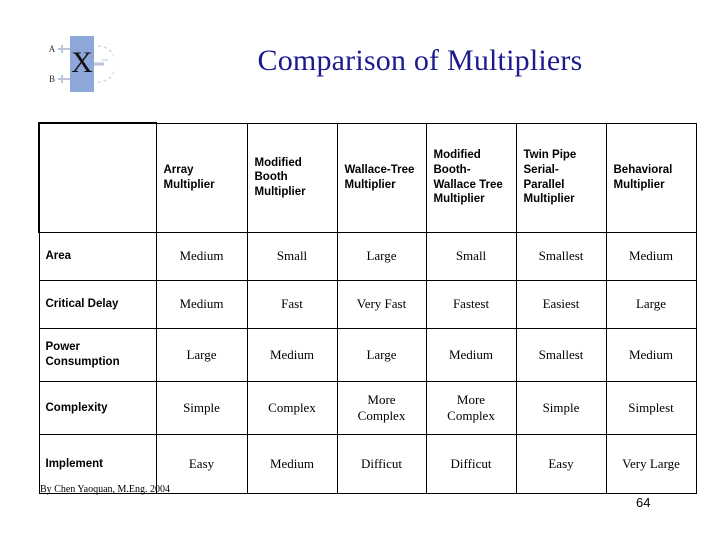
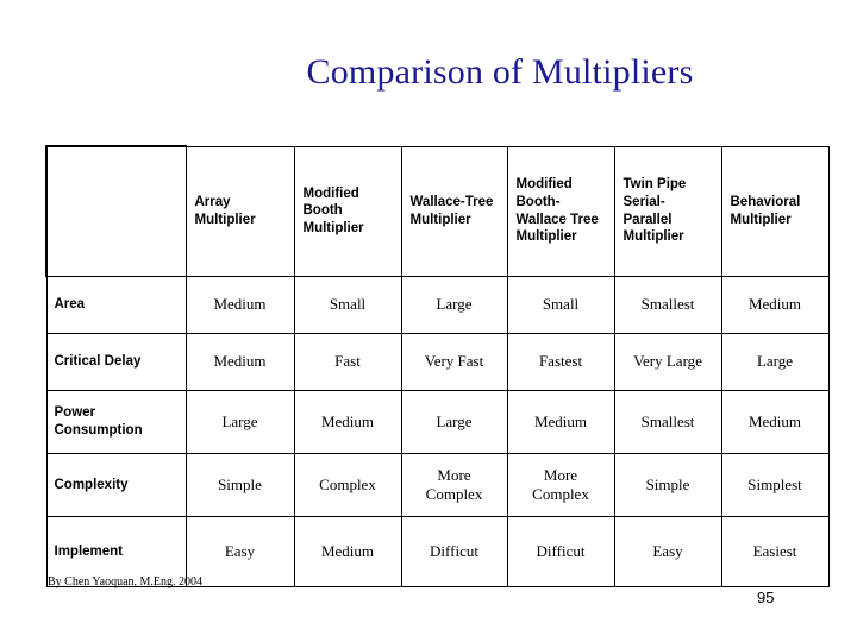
- X
- A
- B
  Comparison of Multipliers
  	Array Multiplier	Modified Booth Multiplier	Wallace-Tree Multiplier	Modified Booth-Wallace Tree Multiplier	Twin Pipe Serial-Parallel Multiplier	Behavioral Multiplier
  Area	Medium	Small	Large	Small	Smallest	Medium
- Critical Delay	Medium	Fast	Very Fast	Fastest	Easiest	Large
+ Critical Delay	Medium	Fast	Very Fast	Fastest	Very Large	Large
  Power Consumption	Large	Medium	Large	Medium	Smallest	Medium
  Complexity	Simple	Complex	More Complex	More Complex	Simple	Simplest
- Implement	Easy	Medium	Difficut	Difficut	Easy	Very Large
+ Implement	Easy	Medium	Difficut	Difficut	Easy	Easiest
  By Chen Yaoquan, M.Eng. 2004
- 64
+ 95
